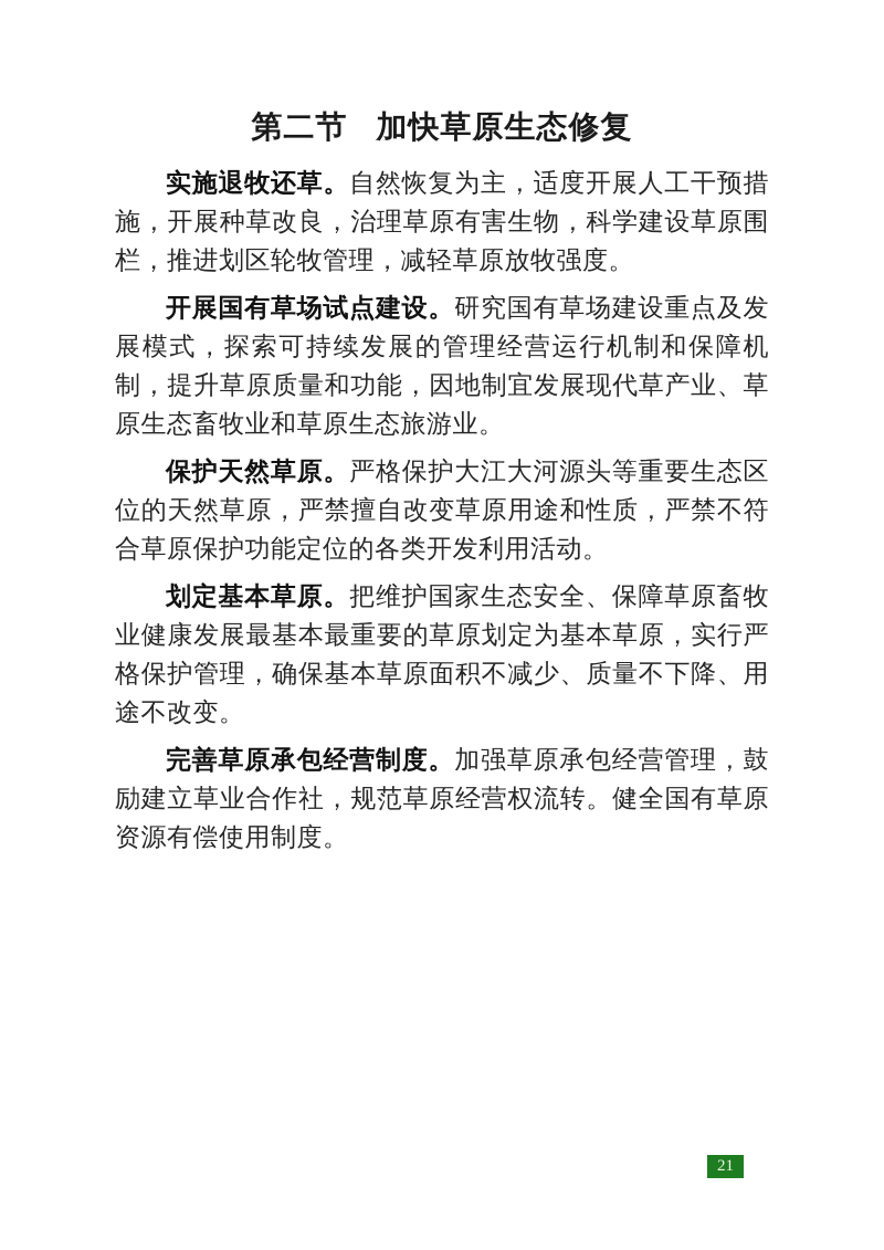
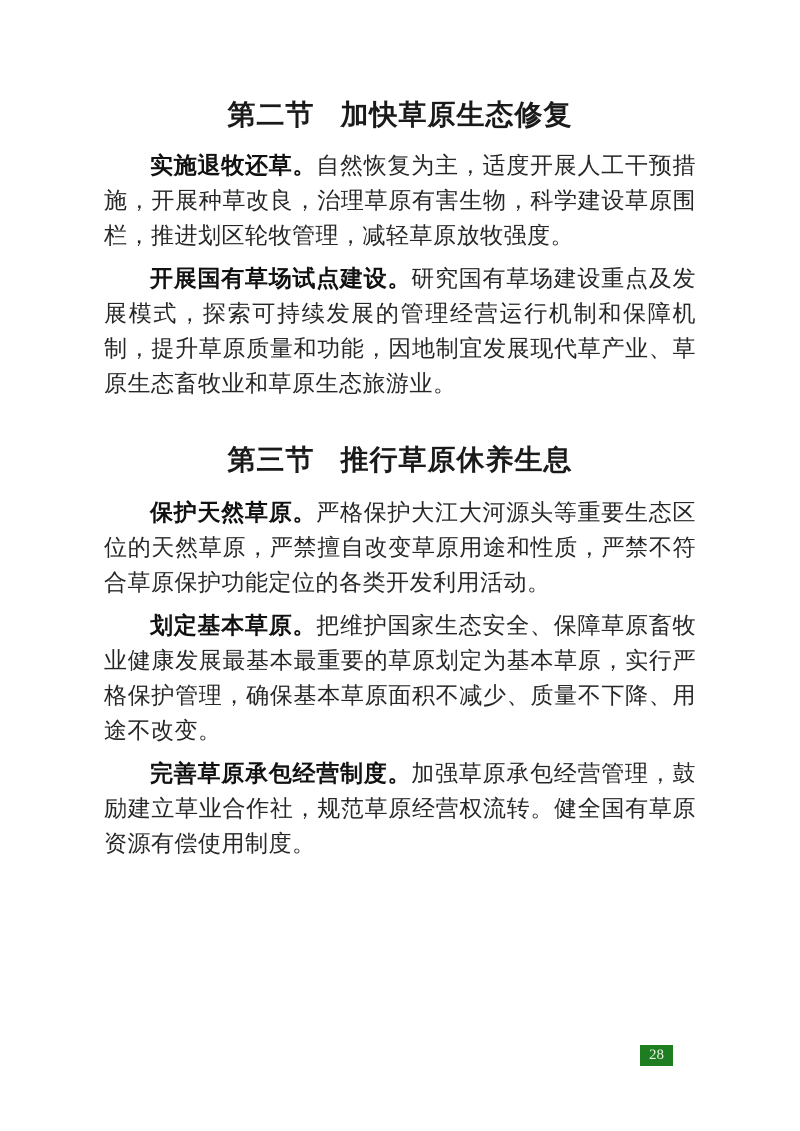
  第二节 加快草原生态修复
  实施退牧还草。自然恢复为主，适度开展人工干预措施，开展种草改良，治理草原有害生物，科学建设草原围栏，推进划区轮牧管理，减轻草原放牧强度。
  开展国有草场试点建设。研究国有草场建设重点及发展模式，探索可持续发展的管理经营运行机制和保障机制，提升草原质量和功能，因地制宜发展现代草产业、草原生态畜牧业和草原生态旅游业。
+ 第三节 推行草原休养生息
  保护天然草原。严格保护大江大河源头等重要生态区位的天然草原，严禁擅自改变草原用途和性质，严禁不符合草原保护功能定位的各类开发利用活动。
  划定基本草原。把维护国家生态安全、保障草原畜牧业健康发展最基本最重要的草原划定为基本草原，实行严格保护管理，确保基本草原面积不减少、质量不下降、用途不改变。
  完善草原承包经营制度。加强草原承包经营管理，鼓励建立草业合作社，规范草原经营权流转。健全国有草原资源有偿使用制度。
- 21
+ 28
